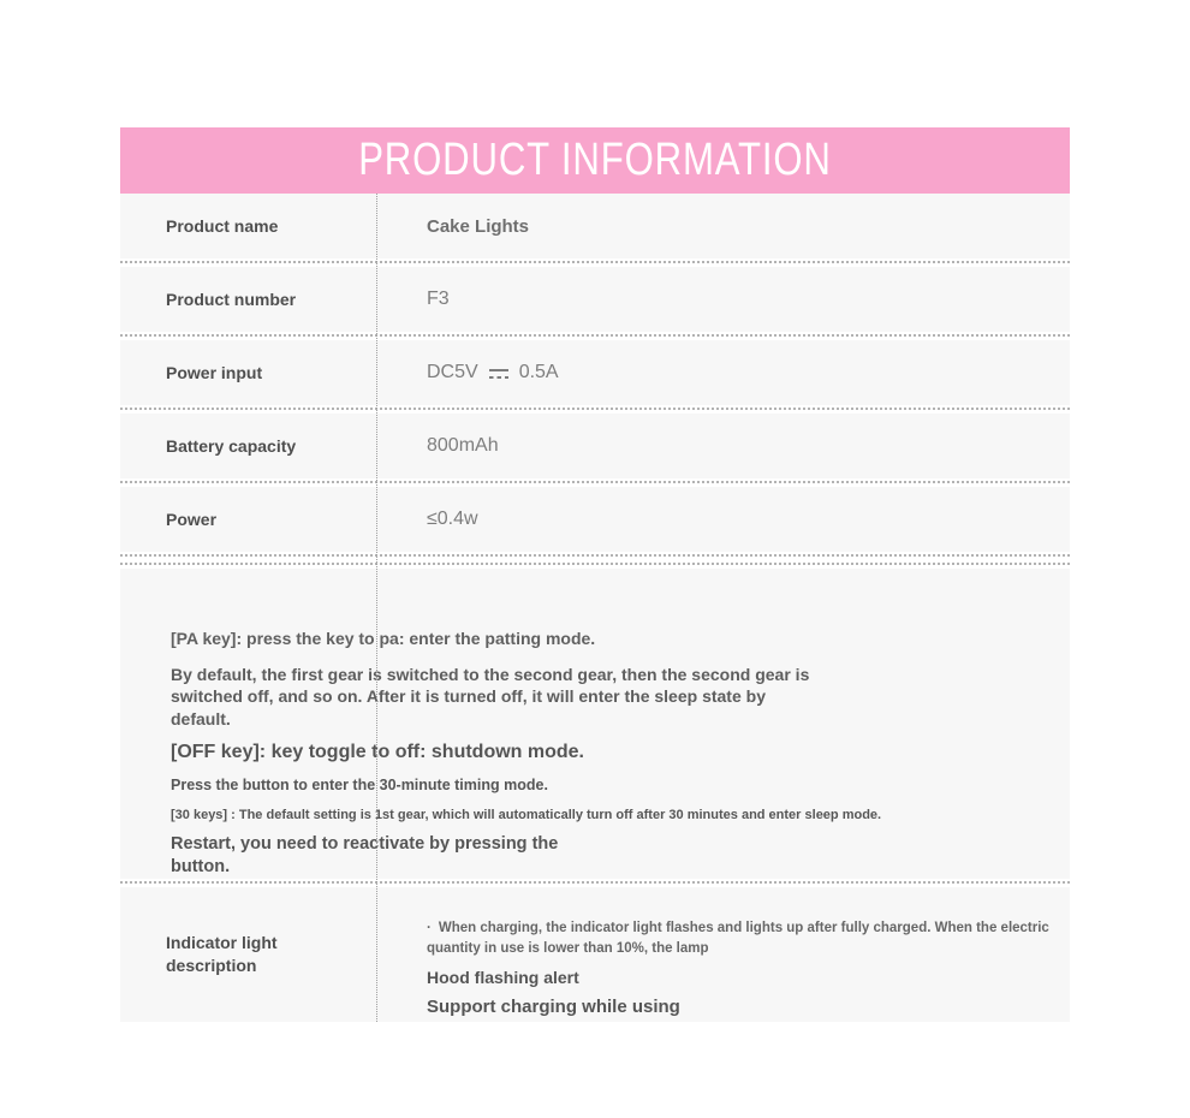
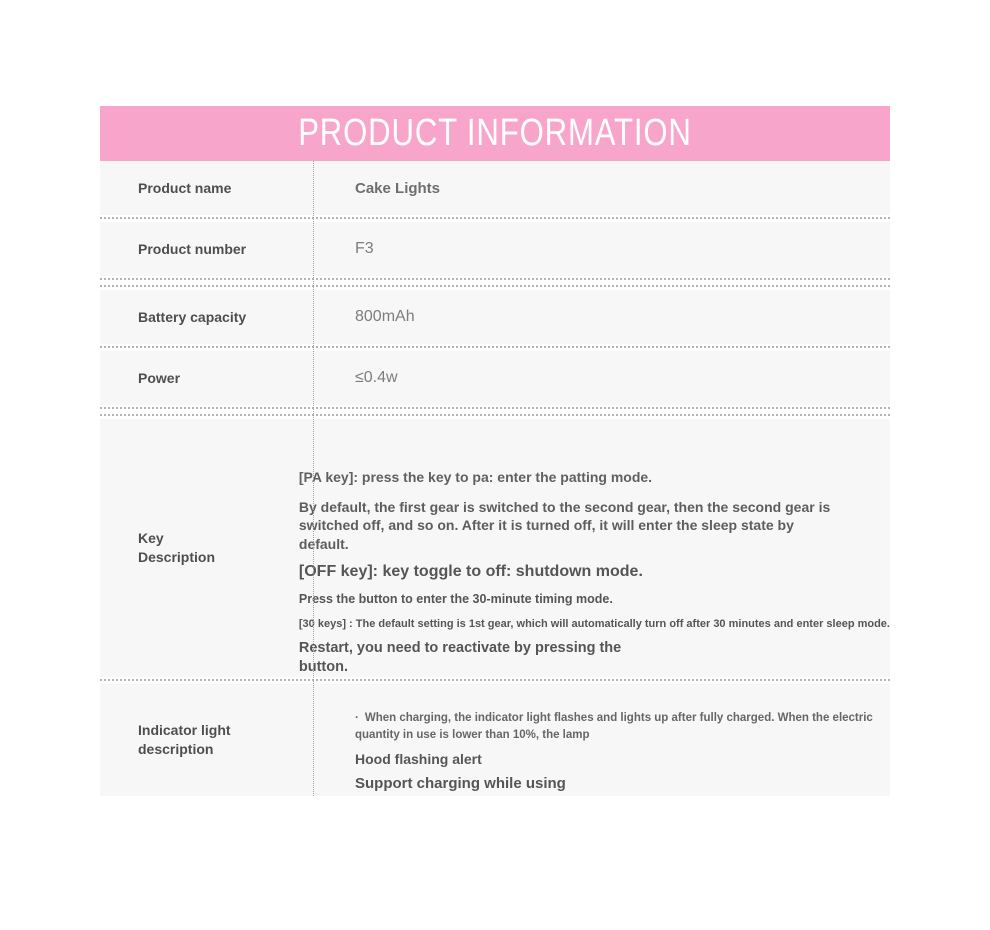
  PRODUCT INFORMATION
  Product name
  Cake Lights
  Product number
  F3
- Power input
- DC5V
- 0.5A
  Battery capacity
  800mAh
  Power
  ≤0.4w
+ Key Description
  [PA key]: press the key to pa: enter the patting mode.
  By default, the first gear is switched to the second gear, then the second gear is switched off, and so on. After it is turned off, it will enter the sleep state by default.
  [OFF key]: key toggle to off: shutdown mode.
  Press the button to enter the 30-minute timing mode.
  [30 keys] : The default setting is 1st gear, which will automatically turn off after 30 minutes and enter sleep mode.
  Restart, you need to reactivate by pressing the button.
  Indicator light description
  · When charging, the indicator light flashes and lights up after fully charged. When the electric quantity in use is lower than 10%, the lamp
  Hood flashing alert
  Support charging while using
